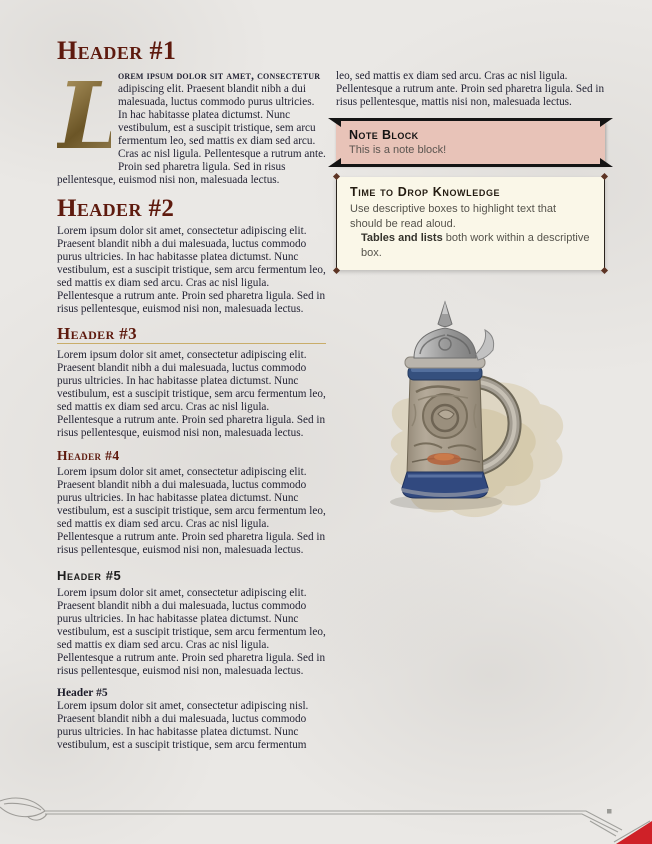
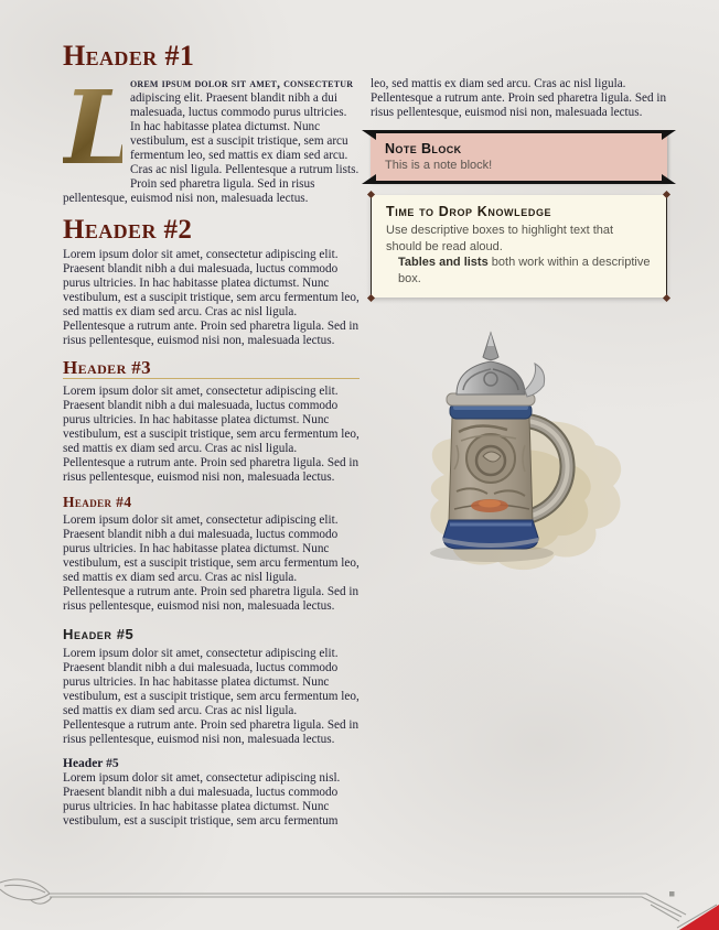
  Header #1
  L
- orem ipsum dolor sit amet, consectetur adipiscing elit. Praesent blandit nibh a dui malesuada, luctus commodo purus ultricies. In hac habitasse platea dictumst. Nunc vestibulum, est a suscipit tristique, sem arcu fermentum leo, sed mattis ex diam sed arcu. Cras ac nisl ligula. Pellentesque a rutrum ante. Proin sed pharetra ligula. Sed in risus pellentesque, euismod nisi non, malesuada lectus.
+ orem ipsum dolor sit amet, consectetur adipiscing elit. Praesent blandit nibh a dui malesuada, luctus commodo purus ultricies. In hac habitasse platea dictumst. Nunc vestibulum, est a suscipit tristique, sem arcu fermentum leo, sed mattis ex diam sed arcu. Cras ac nisl ligula. Pellentesque a rutrum lists. Proin sed pharetra ligula. Sed in risus pellentesque, euismod nisi non, malesuada lectus.
  Header #2
  Lorem ipsum dolor sit amet, consectetur adipiscing elit. Praesent blandit nibh a dui malesuada, luctus commodo purus ultricies. In hac habitasse platea dictumst. Nunc vestibulum, est a suscipit tristique, sem arcu fermentum leo, sed mattis ex diam sed arcu. Cras ac nisl ligula. Pellentesque a rutrum ante. Proin sed pharetra ligula. Sed in risus pellentesque, euismod nisi non, malesuada lectus.
  Header #3
  Lorem ipsum dolor sit amet, consectetur adipiscing elit. Praesent blandit nibh a dui malesuada, luctus commodo purus ultricies. In hac habitasse platea dictumst. Nunc vestibulum, est a suscipit tristique, sem arcu fermentum leo, sed mattis ex diam sed arcu. Cras ac nisl ligula. Pellentesque a rutrum ante. Proin sed pharetra ligula. Sed in risus pellentesque, euismod nisi non, malesuada lectus.
  Header #4
  Lorem ipsum dolor sit amet, consectetur adipiscing elit. Praesent blandit nibh a dui malesuada, luctus commodo purus ultricies. In hac habitasse platea dictumst. Nunc vestibulum, est a suscipit tristique, sem arcu fermentum leo, sed mattis ex diam sed arcu. Cras ac nisl ligula. Pellentesque a rutrum ante. Proin sed pharetra ligula. Sed in risus pellentesque, euismod nisi non, malesuada lectus.
  Header #5
  Lorem ipsum dolor sit amet, consectetur adipiscing elit. Praesent blandit nibh a dui malesuada, luctus commodo purus ultricies. In hac habitasse platea dictumst. Nunc vestibulum, est a suscipit tristique, sem arcu fermentum leo, sed mattis ex diam sed arcu. Cras ac nisl ligula. Pellentesque a rutrum ante. Proin sed pharetra ligula. Sed in risus pellentesque, euismod nisi non, malesuada lectus.
  Header #5
  Lorem ipsum dolor sit amet, consectetur adipiscing nisl. Praesent blandit nibh a dui malesuada, luctus commodo purus ultricies. In hac habitasse platea dictumst. Nunc vestibulum, est a suscipit tristique, sem arcu fermentum
- leo, sed mattis ex diam sed arcu. Cras ac nisl ligula. Pellentesque a rutrum ante. Proin sed pharetra ligula. Sed in risus pellentesque, mattis nisi non, malesuada lectus.
+ leo, sed mattis ex diam sed arcu. Cras ac nisl ligula. Pellentesque a rutrum ante. Proin sed pharetra ligula. Sed in risus pellentesque, euismod nisi non, malesuada lectus.
  Note Block
  This is a note block!
  Time to Drop Knowledge
  Use descriptive boxes to highlight text that should be read aloud.
  Tables and lists both work within a descriptive box.
